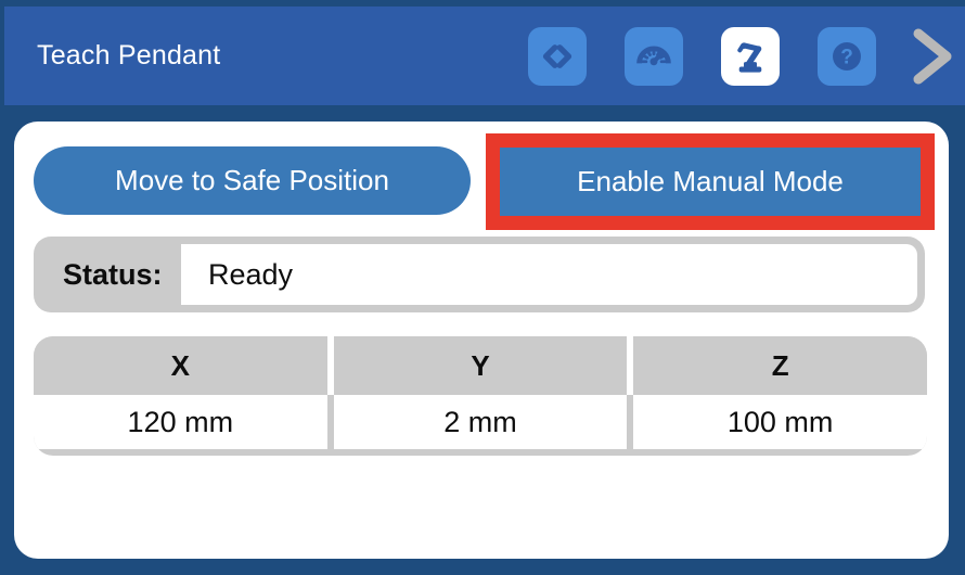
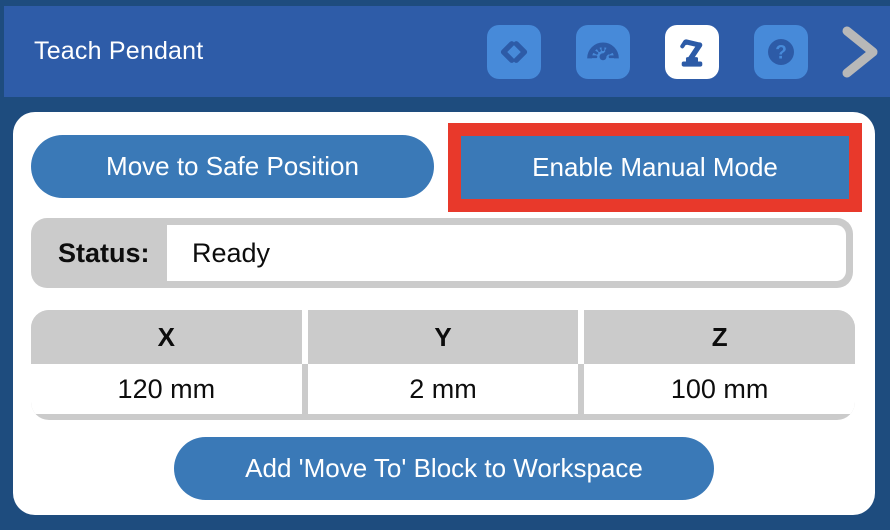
  Teach Pendant
  ?
  Move to Safe Position
  Enable Manual Mode
  Status:
  Ready
  X
  Y
  Z
  120 mm
  2 mm
  100 mm
+ Add 'Move To' Block to Workspace
